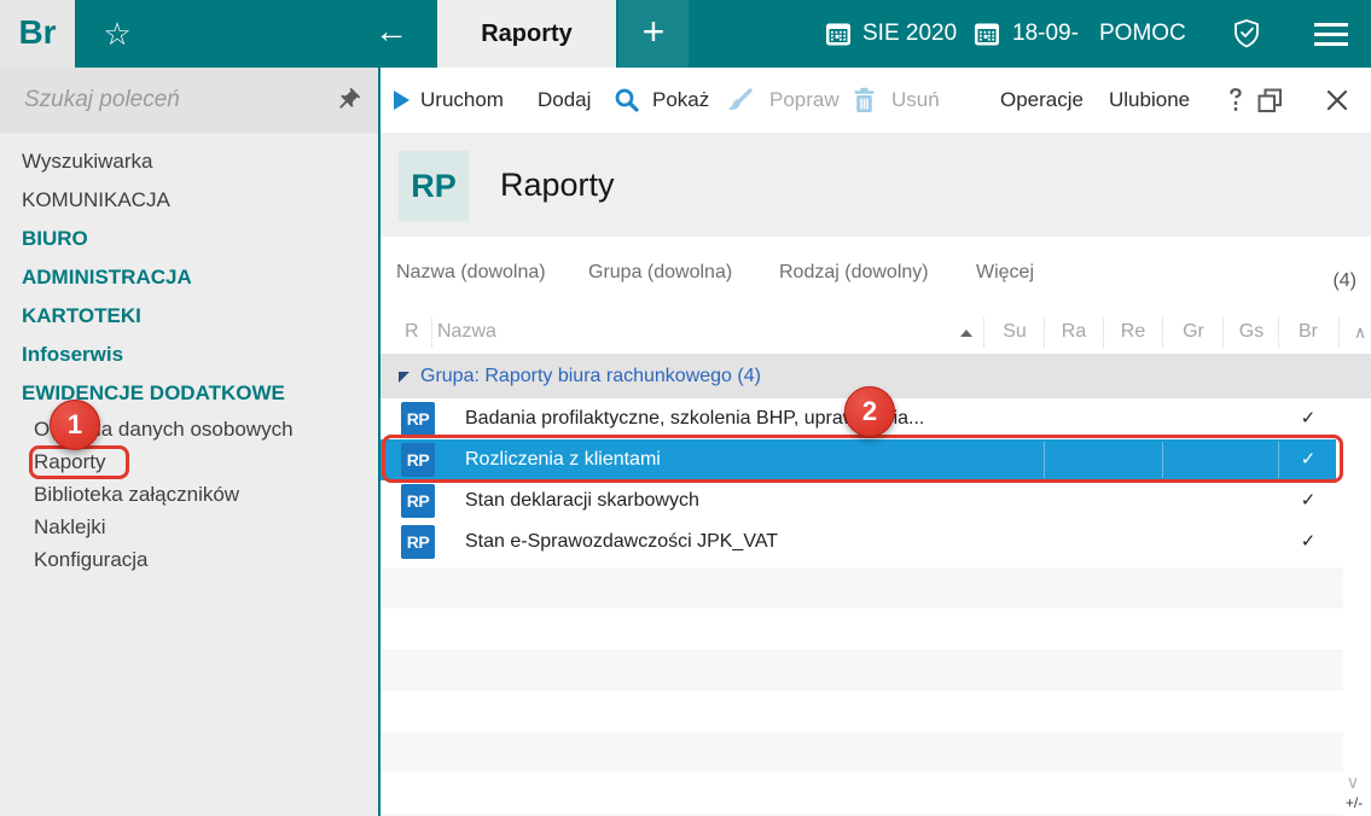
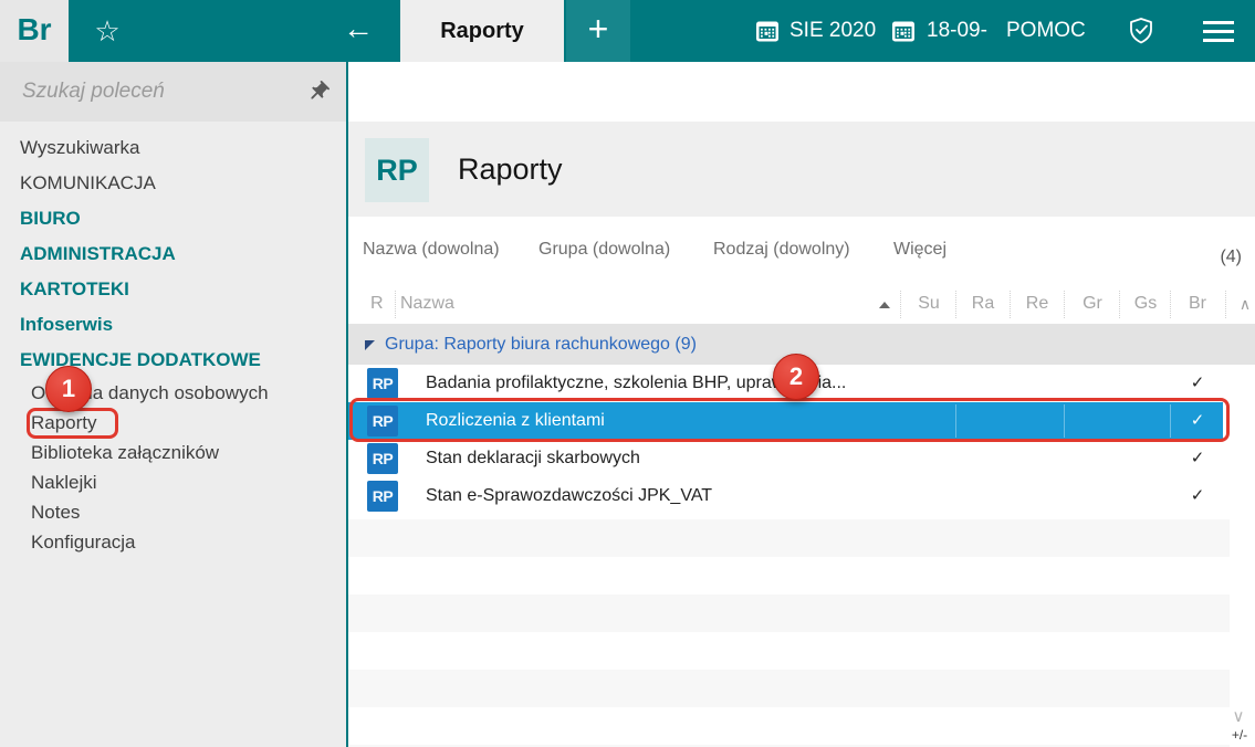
  Br
  ☆
  ←
  Raporty
  +
  SIE 2020
  18-09-
  POMOC
  Szukaj poleceń
  Wyszukiwarka
  KOMUNIKACJA
  BIURO
  ADMINISTRACJA
  KARTOTEKI
  Infoserwis
  EWIDENCJE DODATKOWE
  Oa danych osobowych
  Raporty
  Biblioteka załączników
  Naklejki
+ Notes
  Konfiguracja
- Uruchom
- Dodaj
- Pokaż
- Popraw
- Usuń
- Operacje
- Ulubione
  RP
  Raporty
  Nazwa (dowolna)
  Grupa (dowolna)
  Rodzaj (dowolny)
  Więcej
  (4)
  R
  Nazwa
  Su
  Ra
  Re
  Gr
  Gs
  Br
  ∧
- Grupa: Raporty biura rachunkowego (4)
+ Grupa: Raporty biura rachunkowego (9)
  RP
  Badania profilaktyczne, szkolenia BHP, upraia...
  ✓
  RP
  Rozliczenia z klientami
  ✓
  RP
  Stan deklaracji skarbowych
  ✓
  RP
  Stan e-Sprawozdawczości JPK_VAT
  ✓
  ∨
  +/-
  1
  2
